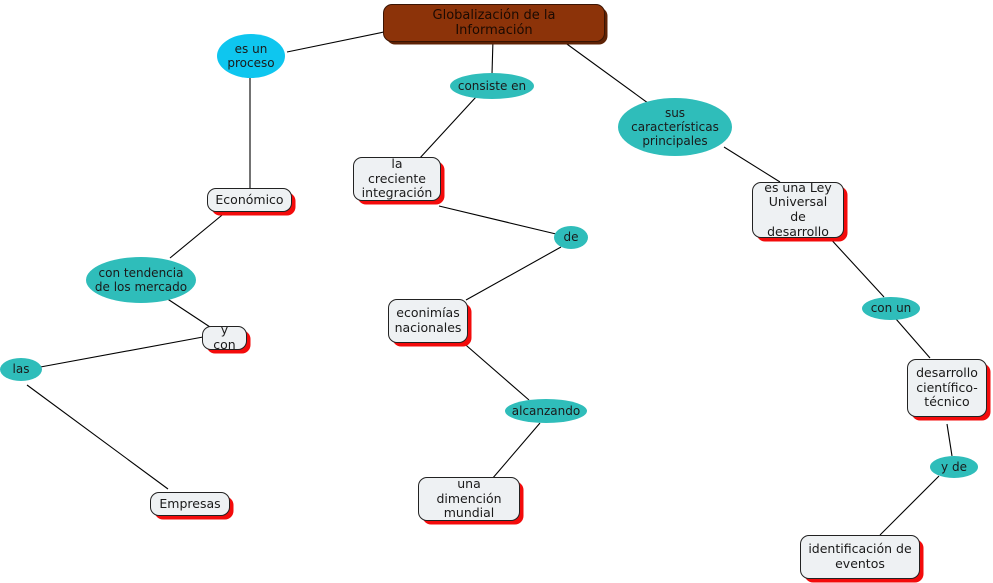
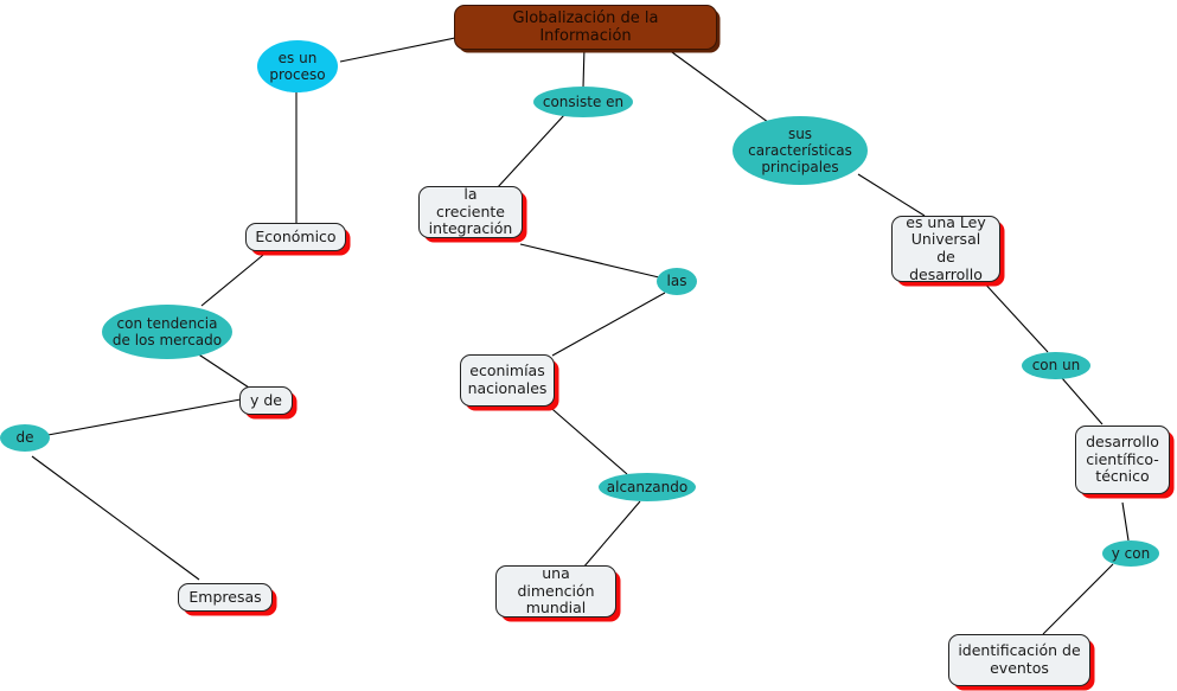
  Globalización de la Información
  es un
  proceso
  consiste en
  sus
  características
  principales
  Económico
  la creciente
  integración
  es una Ley
  Universal
  de desarrollo
  con tendencia
  de los mercado
- de
+ las
  con un
- y con
+ y de
  econimías
  nacionales
  desarrollo
  científico-
  técnico
- las
+ de
  alcanzando
- y de
+ y con
  Empresas
  una dimención
  mundial
  identificación de
  eventos
